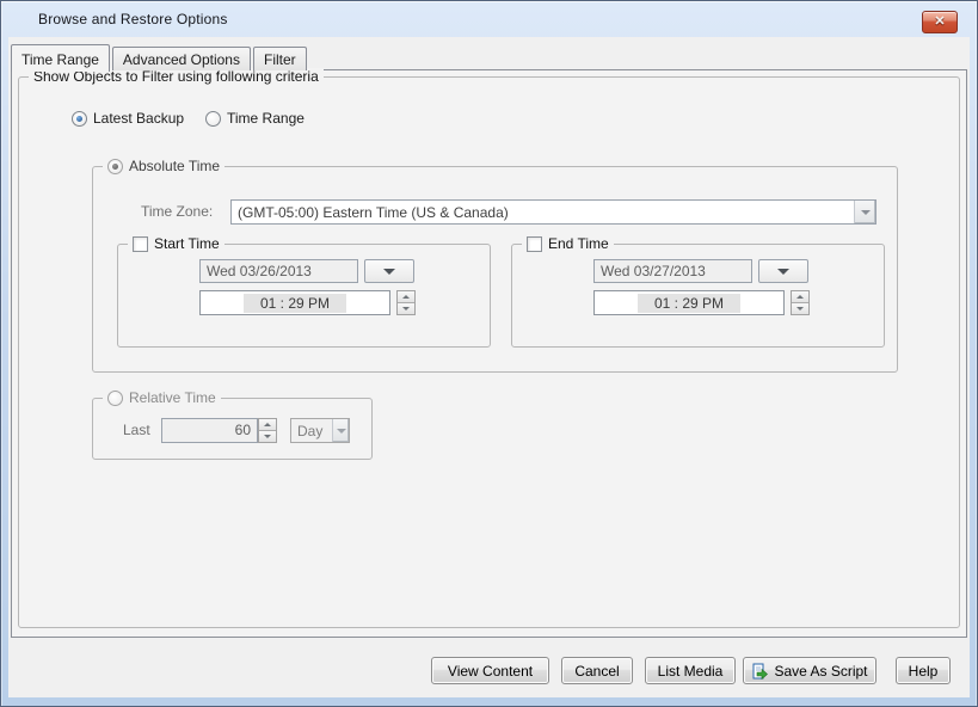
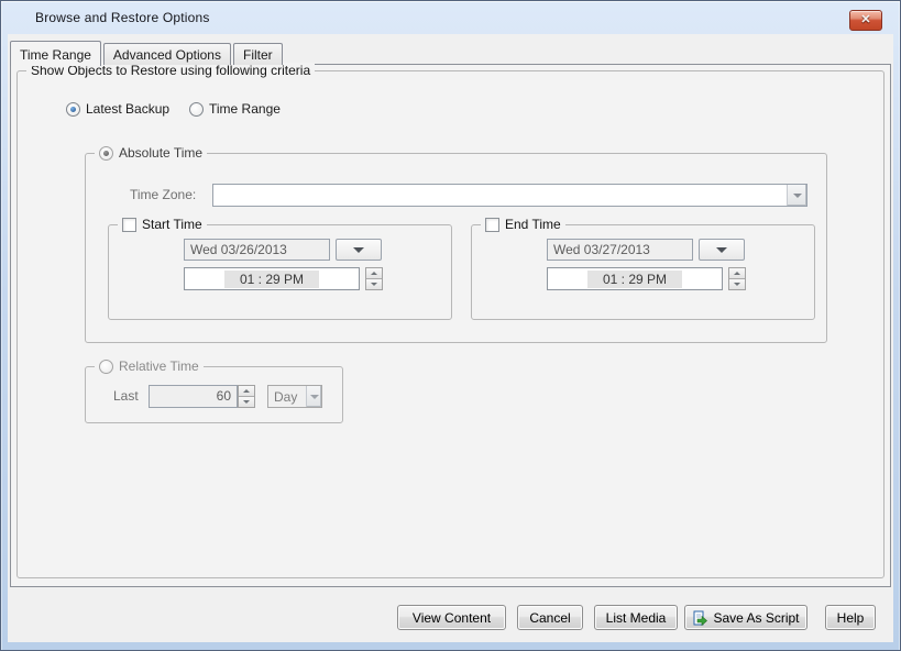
  Browse and Restore Options
  ✕
  Time Range
  Advanced Options
  Filter
- Show Objects to Filter using following criteria
+ Show Objects to Restore using following criteria
  Latest Backup
  Time Range
  Absolute Time
  Time Zone:
- (GMT-05:00) Eastern Time (US & Canada)
  Start Time
  Wed 03/26/2013
  01 : 29 PM
  End Time
  Wed 03/27/2013
  01 : 29 PM
  Relative Time
  Last
  60
  Day
  View Content
  Cancel
  List Media
  Save As Script
  Help
